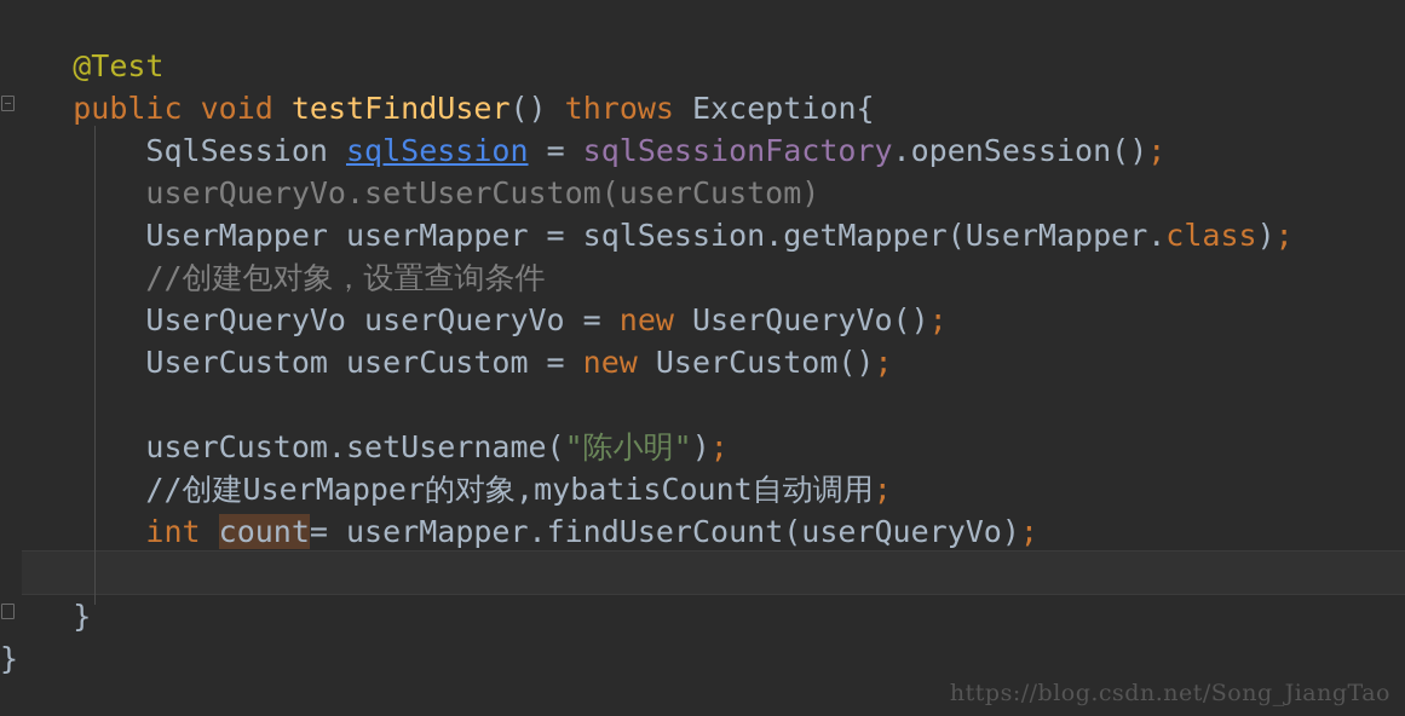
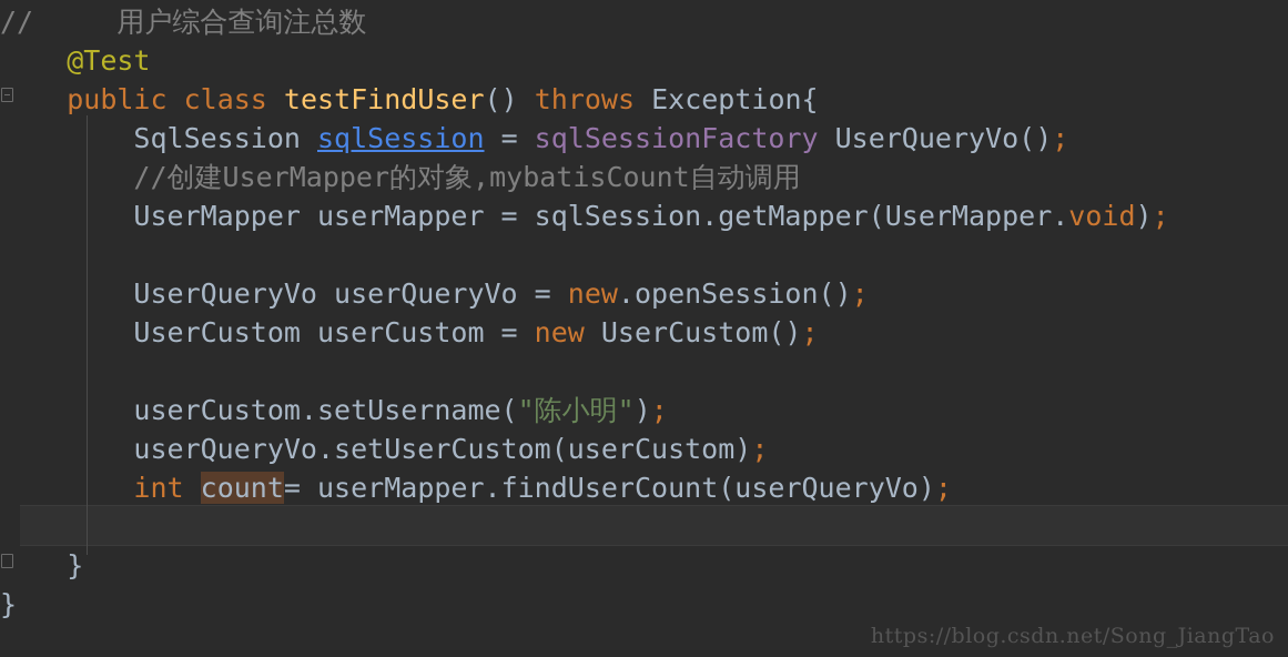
+ // 用户综合查询注总数
  @Test
- public void testFindUser() throws Exception{
+ public class testFindUser() throws Exception{
- SqlSession sqlSession = sqlSessionFactory.openSession();
+ SqlSession sqlSession = sqlSessionFactory UserQueryVo();
- userQueryVo.setUserCustom(userCustom)
+ //创建UserMapper的对象,mybatisCount自动调用
- UserMapper userMapper = sqlSession.getMapper(UserMapper.class);
+ UserMapper userMapper = sqlSession.getMapper(UserMapper.void);
- //创建包对象，设置查询条件
- UserQueryVo userQueryVo = new UserQueryVo();
+ UserQueryVo userQueryVo = new.openSession();
  UserCustom userCustom = new UserCustom();
  userCustom.setUsername("陈小明");
- //创建UserMapper的对象,mybatisCount自动调用;
+ userQueryVo.setUserCustom(userCustom);
  int count= userMapper.findUserCount(userQueryVo);
  }
  }
  https://blog.csdn.net/Song_JiangTao
